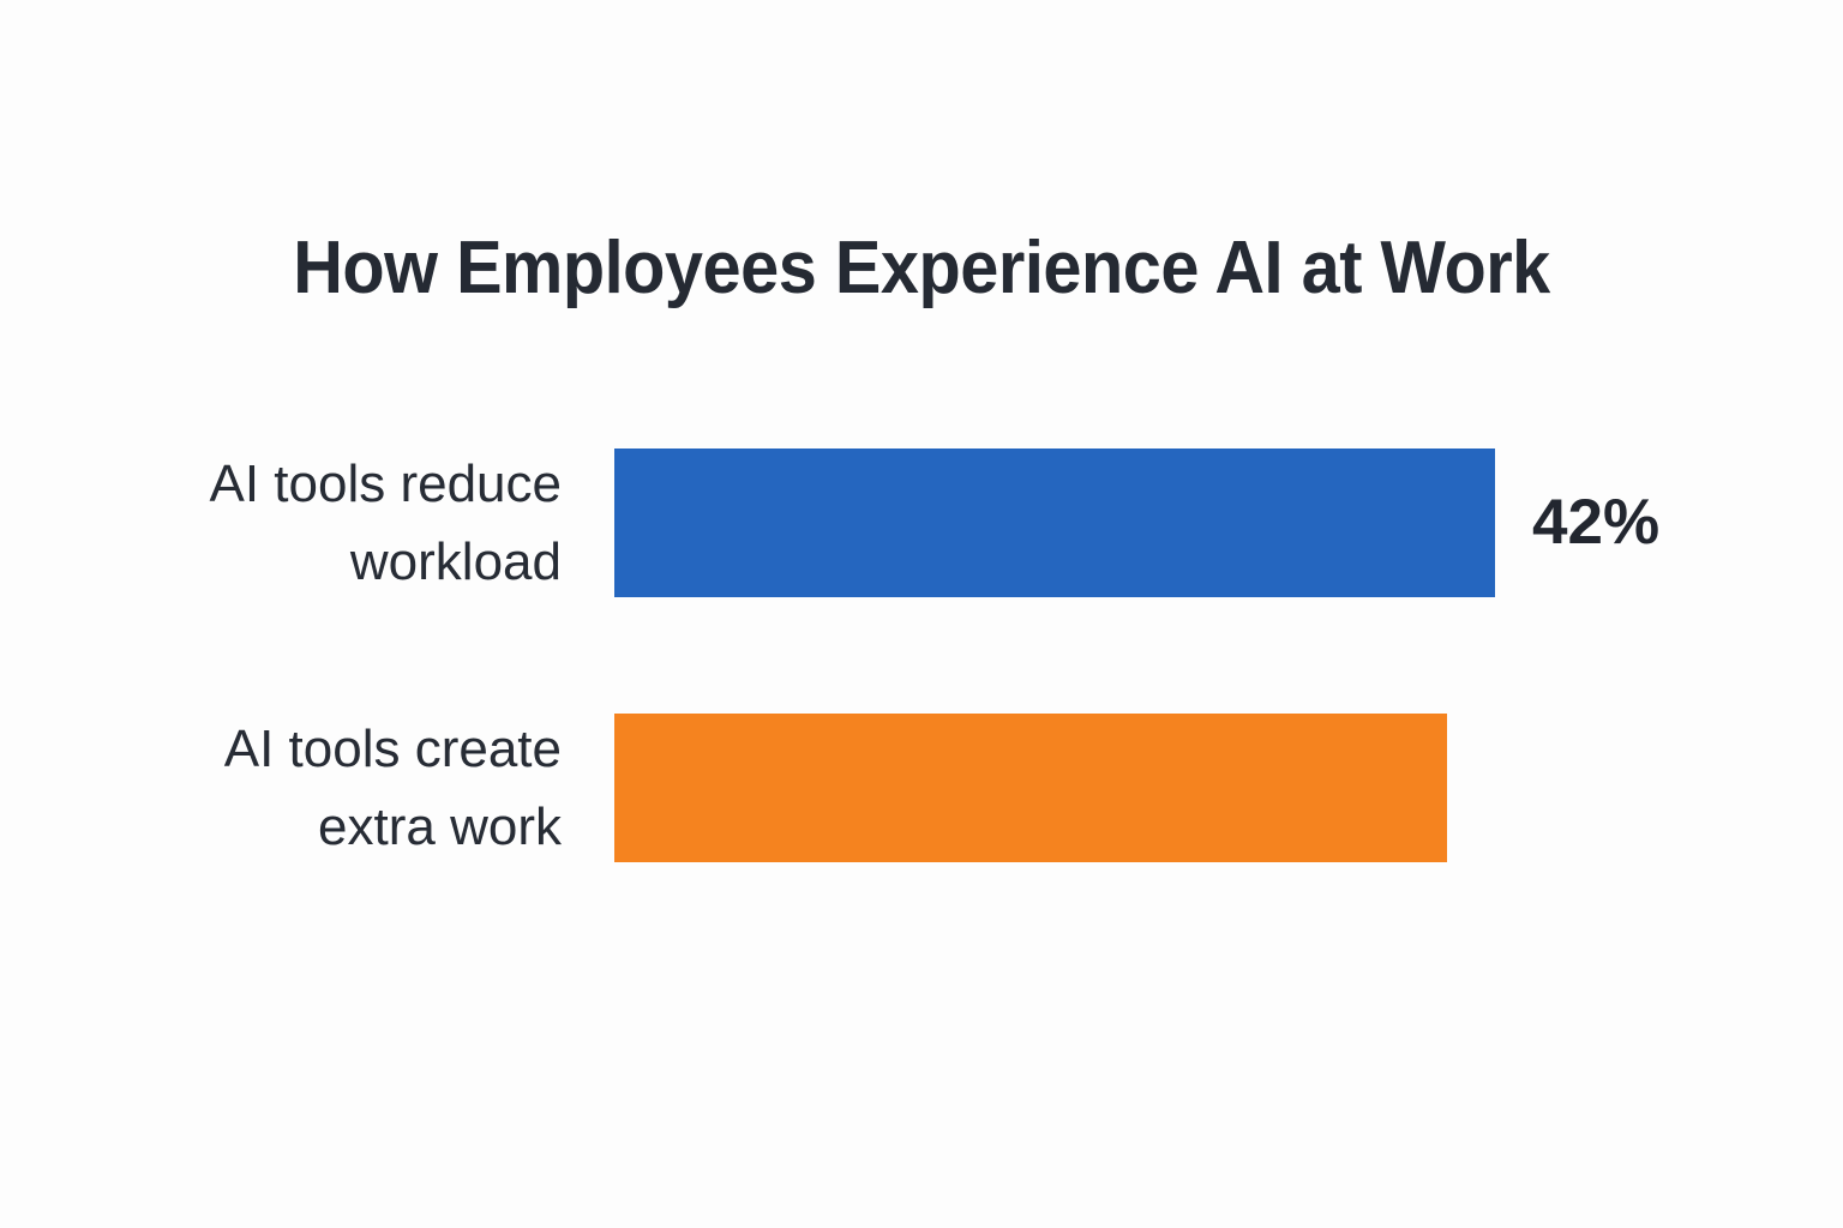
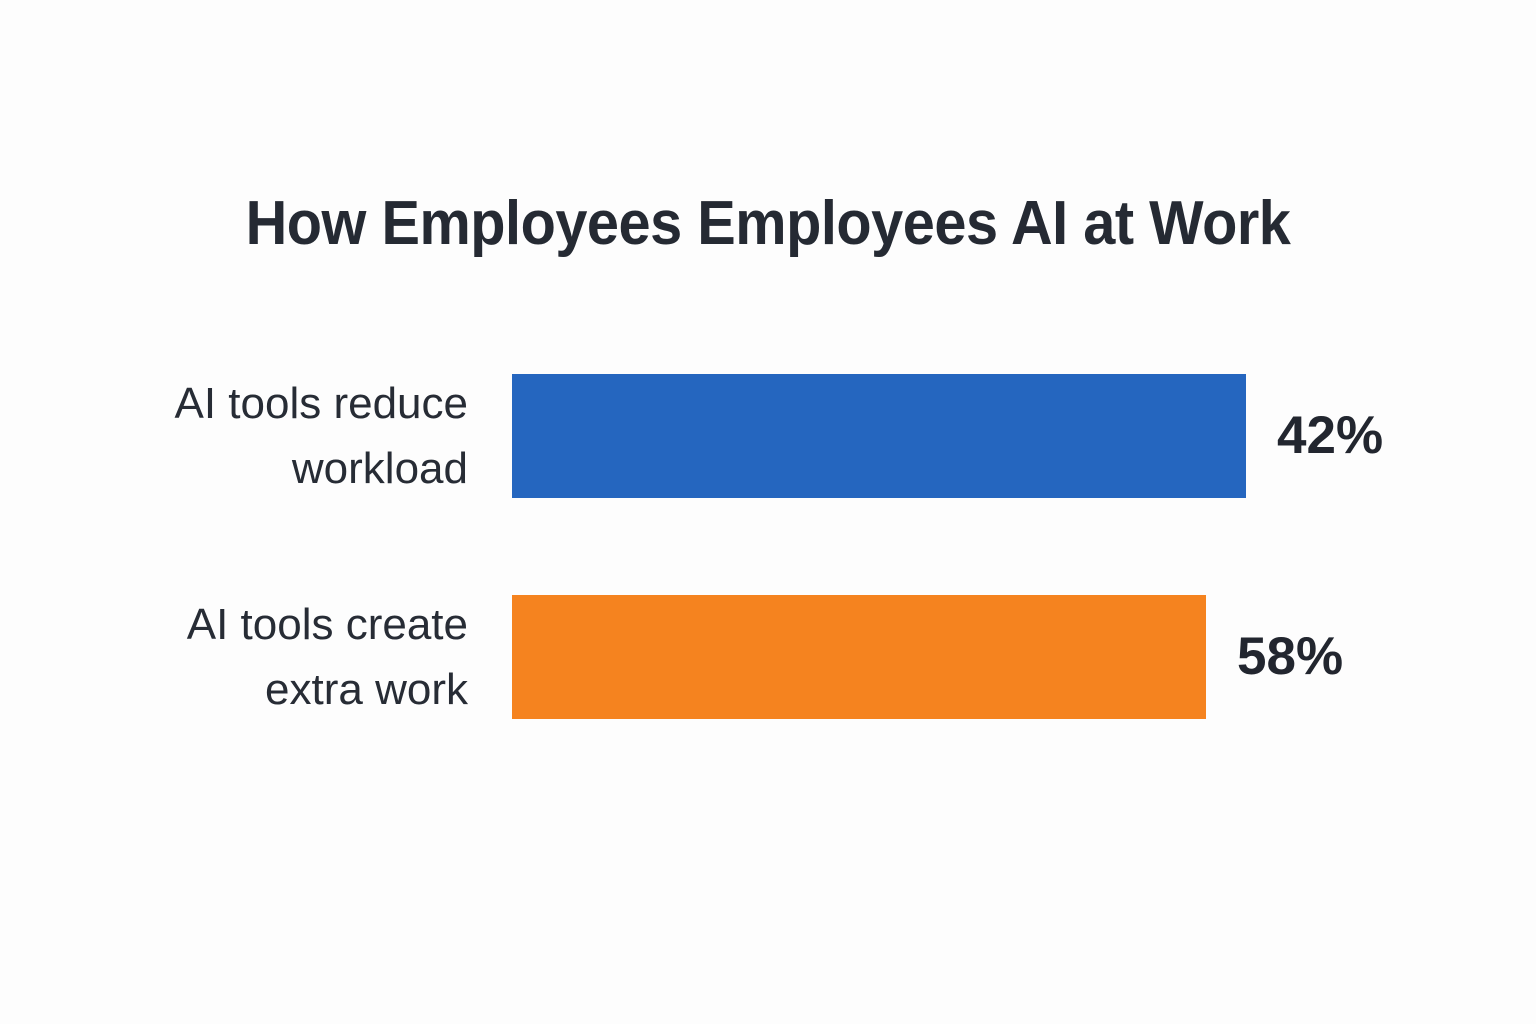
- How Employees Experience AI at Work
+ How Employees Employees AI at Work
  AI tools reduce
  workload
  42%
  AI tools create
  extra work
+ 58%
